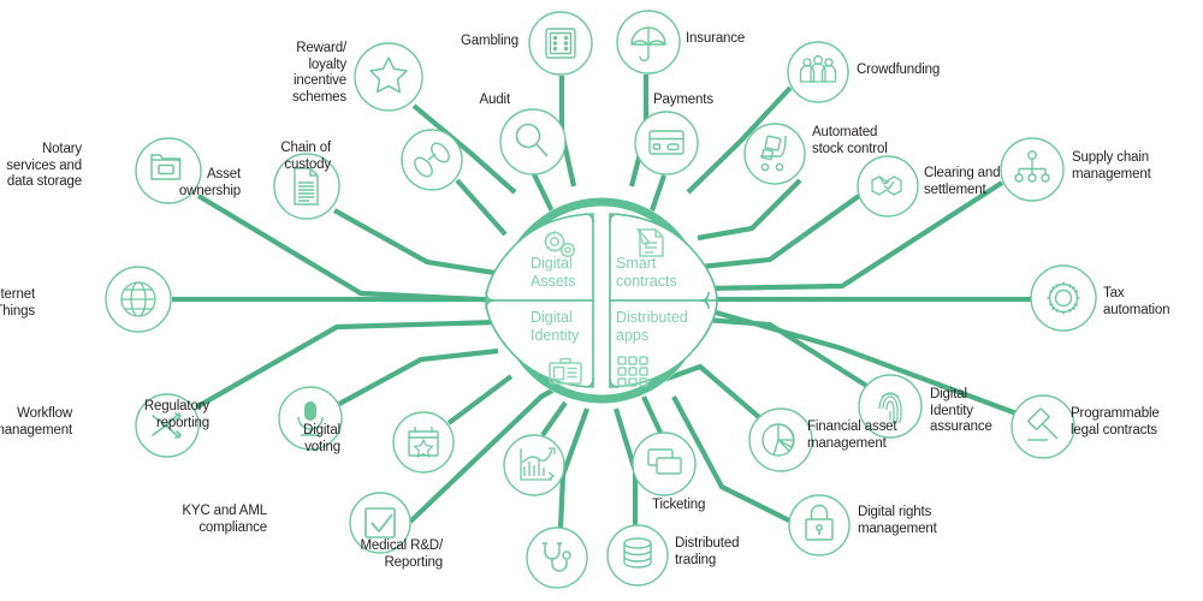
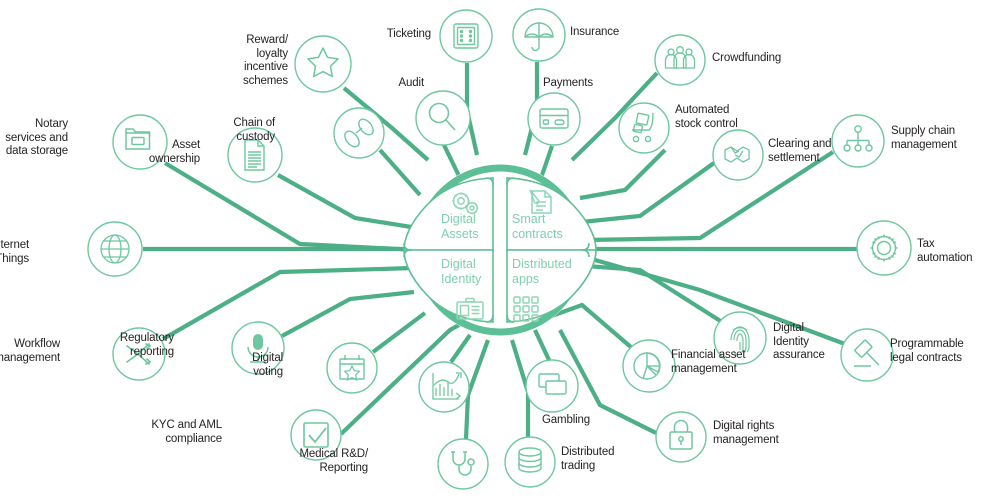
  Reward/
  loyalty
  incentive
  schemes
- Gambling
+ Ticketing
  Insurance
  Crowdfunding
  Notary
  services and
  data storage
  Asset
  ownership
  Chain of
  custody
  Audit
  Payments
  Automated
  stock control
  Clearing and
  settlement
  Supply chain
  management
  Tax
  automation
  Workflow
  anagement
  Regulatory
  reporting
  Digital
  voting
  KYC and AML
  compliance
  Medical R&D/
  Reporting
  Distributed
  trading
- Ticketing
+ Gambling
  Financial asset
  management
  Digital rights
  management
  Digital
  Identity
  assurance
  Programmable
  legal contracts
  Digital
  Assets
  Smart
  contracts
  Digital
  Identity
  Distributed
  apps
